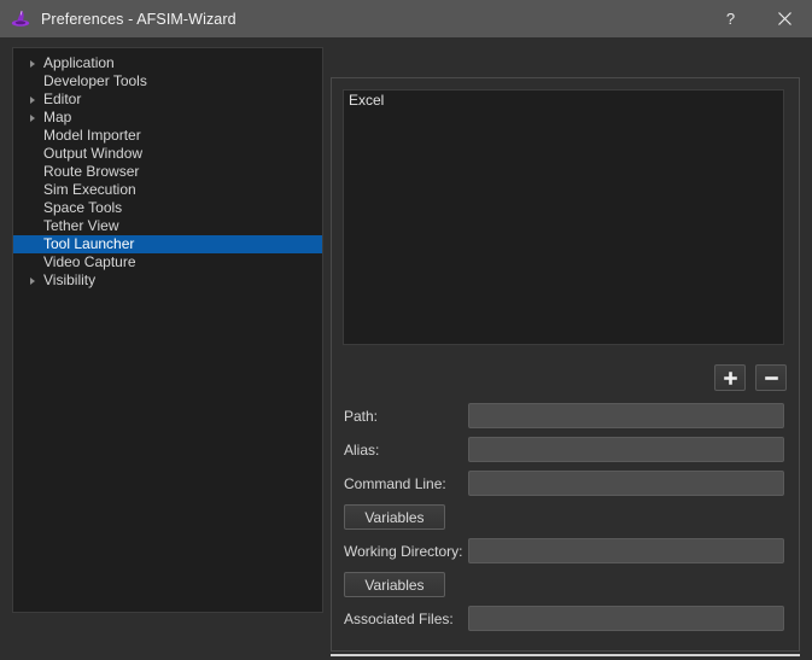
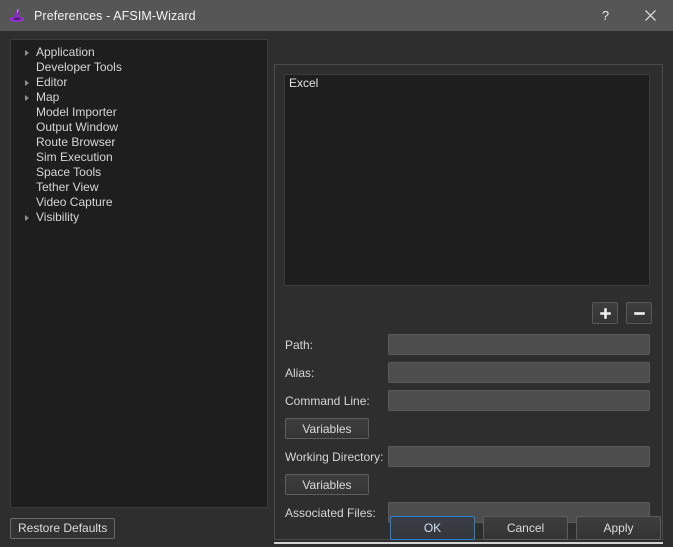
  Preferences - AFSIM-Wizard
  ?
  Application
  Developer Tools
  Editor
  Map
  Model Importer
  Output Window
  Route Browser
  Sim Execution
  Space Tools
  Tether View
- Tool Launcher
  Video Capture
  Visibility
  Excel
  Path:
  Alias:
  Command Line:
  Variables
  Working Directory:
  Variables
  Associated Files:
+ Restore Defaults
+ OK
+ Cancel
+ Apply
